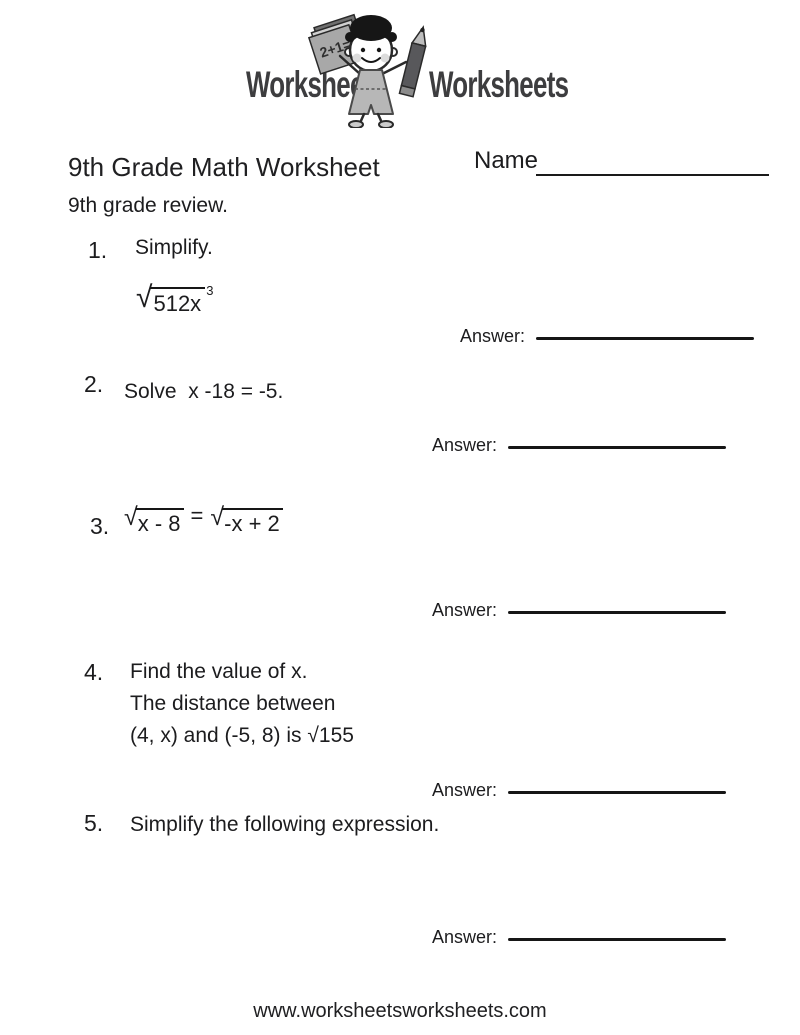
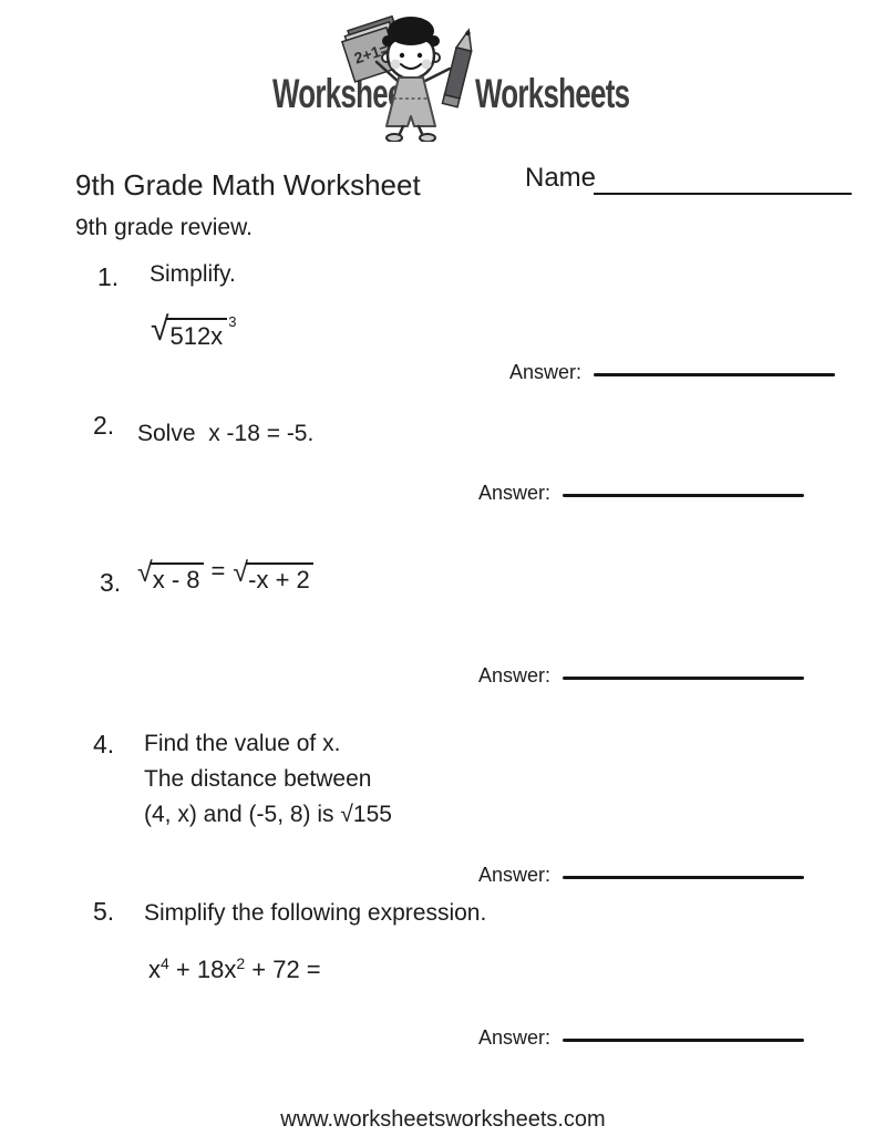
  Workshe
  Worksheets
  9th Grade Math Worksheet
  Name
  9th grade review.
  1.
  Simplify.
  √
  512x
  3
  Answer:
  2.
  Solve x -18 = -5.
  Answer:
  3.
  √
  x - 8
  =
  √
  -x + 2
  Answer:
  4.
  Find the value of x.
  The distance between
  (4, x) and (-5, 8) is √155
  Answer:
  5.
  Simplify the following expression.
+ x4 + 18x2 + 72 =
  Answer:
  www.worksheetsworksheets.com
